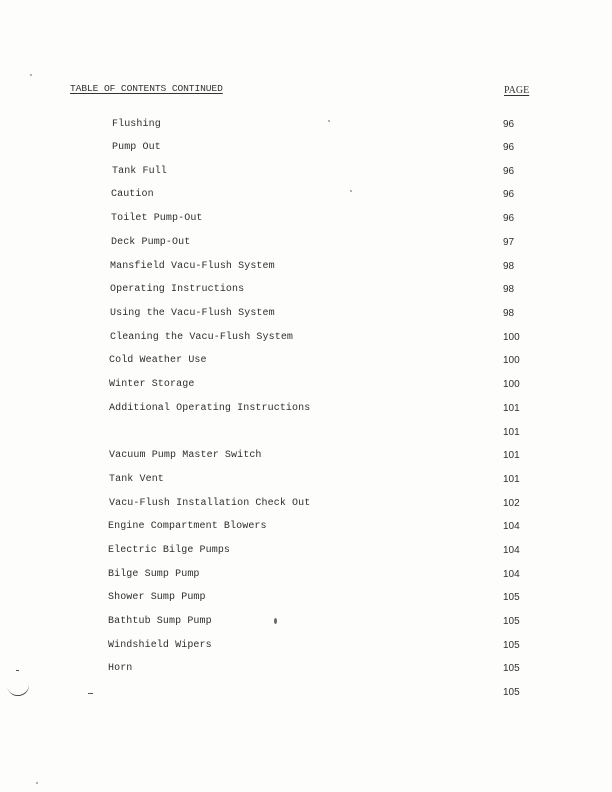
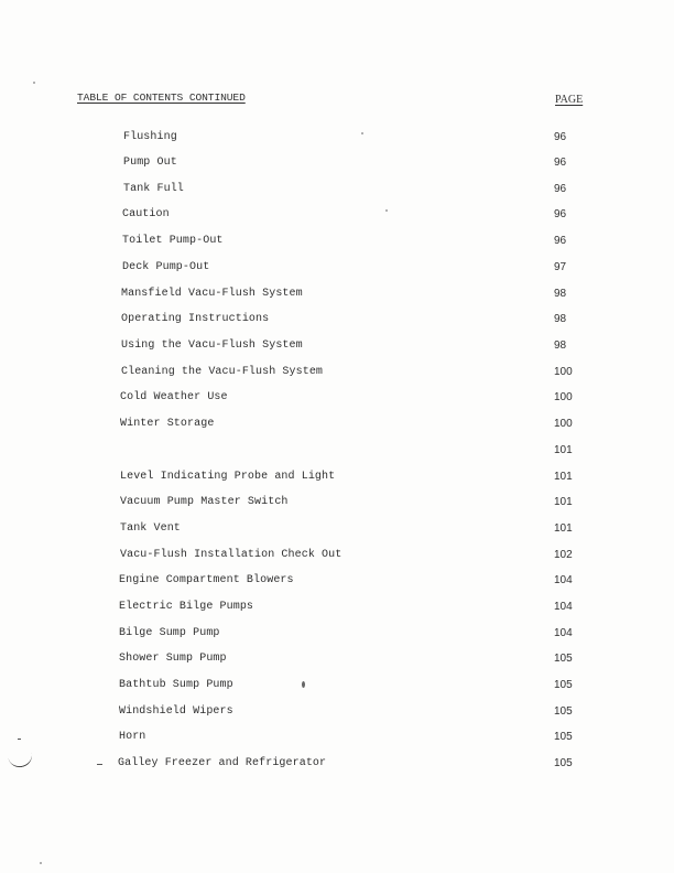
  TABLE OF CONTENTS CONTINUED
  PAGE
  Flushing
  96
  Pump Out
  96
  Tank Full
  96
  Caution
  96
  Toilet Pump-Out
  96
  Deck Pump-Out
  97
  Mansfield Vacu-Flush System
  98
  Operating Instructions
  98
  Using the Vacu-Flush System
  98
  Cleaning the Vacu-Flush System
  100
  Cold Weather Use
  100
  Winter Storage
  100
- Additional Operating Instructions
  101
+ Level Indicating Probe and Light
  101
  Vacuum Pump Master Switch
  101
  Tank Vent
  101
  Vacu-Flush Installation Check Out
  102
  Engine Compartment Blowers
  104
  Electric Bilge Pumps
  104
  Bilge Sump Pump
  104
  Shower Sump Pump
  105
  Bathtub Sump Pump
  105
  Windshield Wipers
  105
  Horn
  105
+ Galley Freezer and Refrigerator
  105
